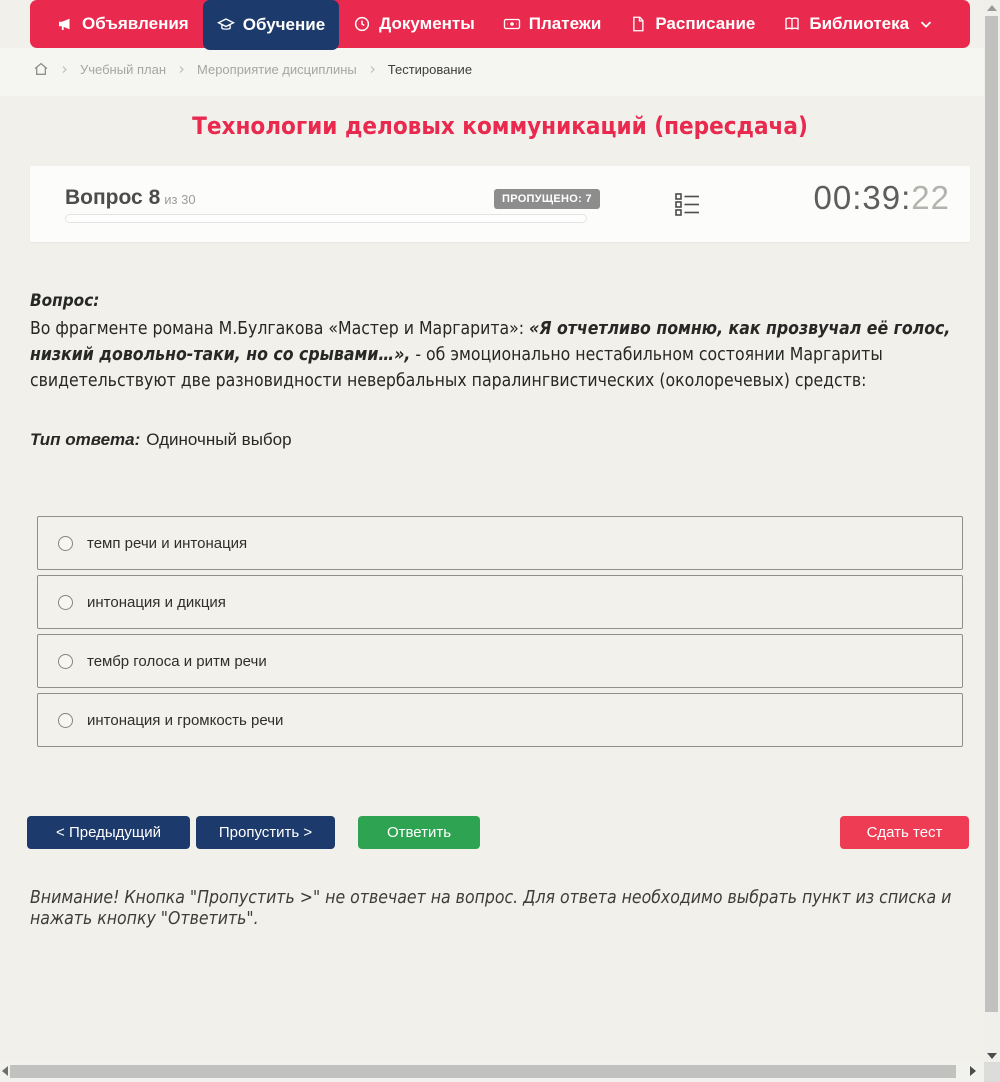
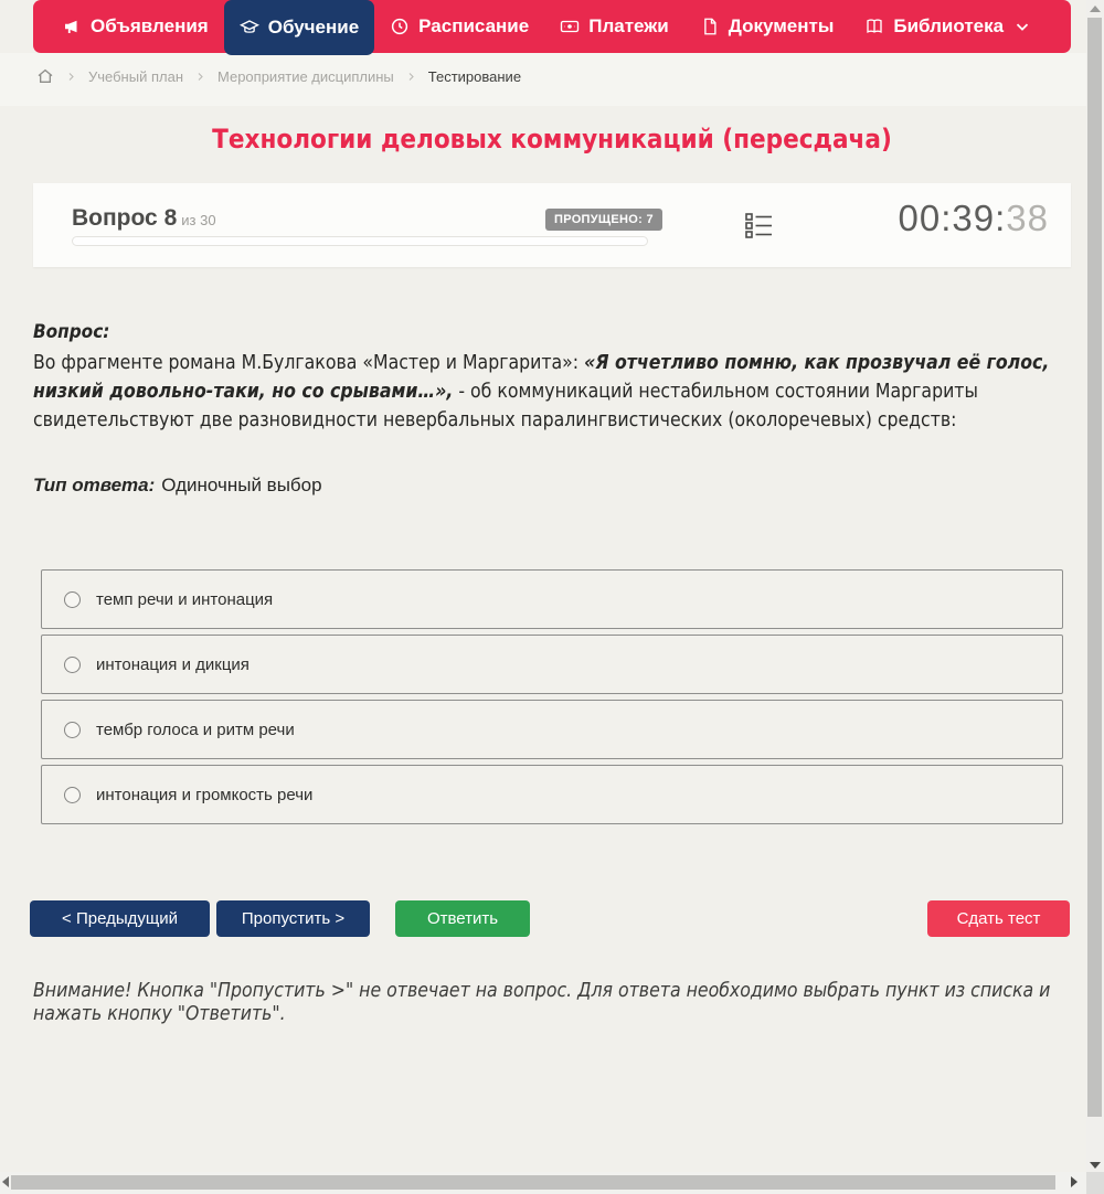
  Объявления
  Обучение
- Документы
+ Расписание
  Платежи
- Расписание
+ Документы
  Библиотека
  Учебный план
  Мероприятие дисциплины
  Тестирование
  Технологии деловых коммуникаций (пересдача)
  Вопрос 8 из 30
  ПРОПУЩЕНО: 7
- 00:39:22
+ 00:39:38
  Вопрос:
- Во фрагменте романа М.Булгакова «Мастер и Маргарита»: «Я отчетливо помню, как прозвучал её голос, низкий довольно-таки, но со срывами…», - об эмоционально нестабильном состоянии Маргариты свидетельствуют две разновидности невербальных паралингвистических (околоречевых) средств:
+ Во фрагменте романа М.Булгакова «Мастер и Маргарита»: «Я отчетливо помню, как прозвучал её голос, низкий довольно-таки, но со срывами…», - об коммуникаций нестабильном состоянии Маргариты свидетельствуют две разновидности невербальных паралингвистических (околоречевых) средств:
  Тип ответа: Одиночный выбор
  темп речи и интонация
  интонация и дикция
  тембр голоса и ритм речи
  интонация и громкость речи
  < Предыдущий
  Пропустить >
  Ответить
  Сдать тест
  Внимание! Кнопка "Пропустить >" не отвечает на вопрос. Для ответа необходимо выбрать пункт из списка и нажать кнопку "Ответить".
